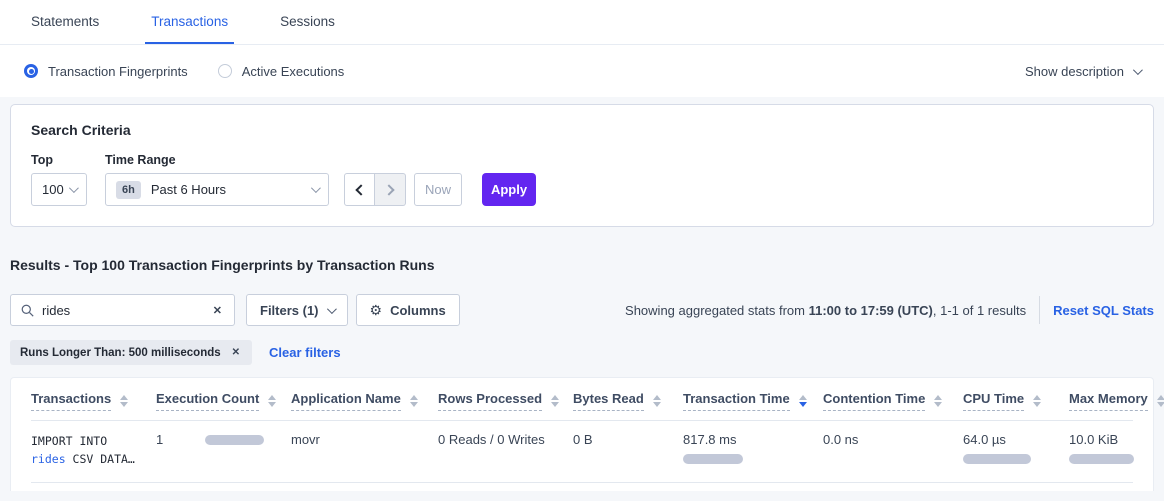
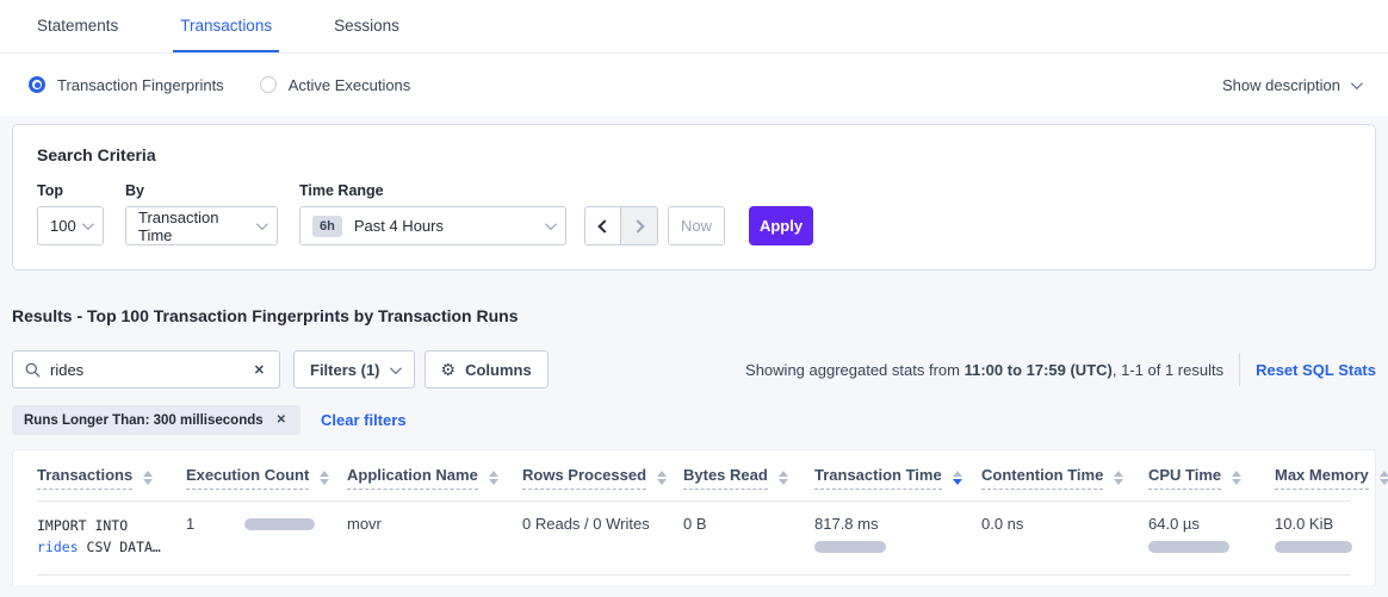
  Statements
  Transactions
  Sessions
  Transaction Fingerprints
  Active Executions
  Show description
  Search Criteria
  Top
  100
+ By
+ Transaction Time
  Time Range
  6h
- Past 6 Hours
+ Past 4 Hours
  Now
  Apply
  Results - Top 100 Transaction Fingerprints by Transaction Runs
  rides
  ✕
  Filters (1)
  ⚙
  Columns
  Showing aggregated stats from 11:00 to 17:59 (UTC), 1-1 of 1 results
  Reset SQL Stats
- Runs Longer Than: 500 milliseconds
+ Runs Longer Than: 300 milliseconds
  ✕
  Clear filters
  Transactions	Execution Count	Application Name	Rows Processed	Bytes Read	Transaction Time	Contention Time	CPU Time	Max Memory
  IMPORT INTO rides CSV DATA…	1	movr	0 Reads / 0 Writes	0 B	817.8 ms	0.0 ns	64.0 µs	10.0 KiB
